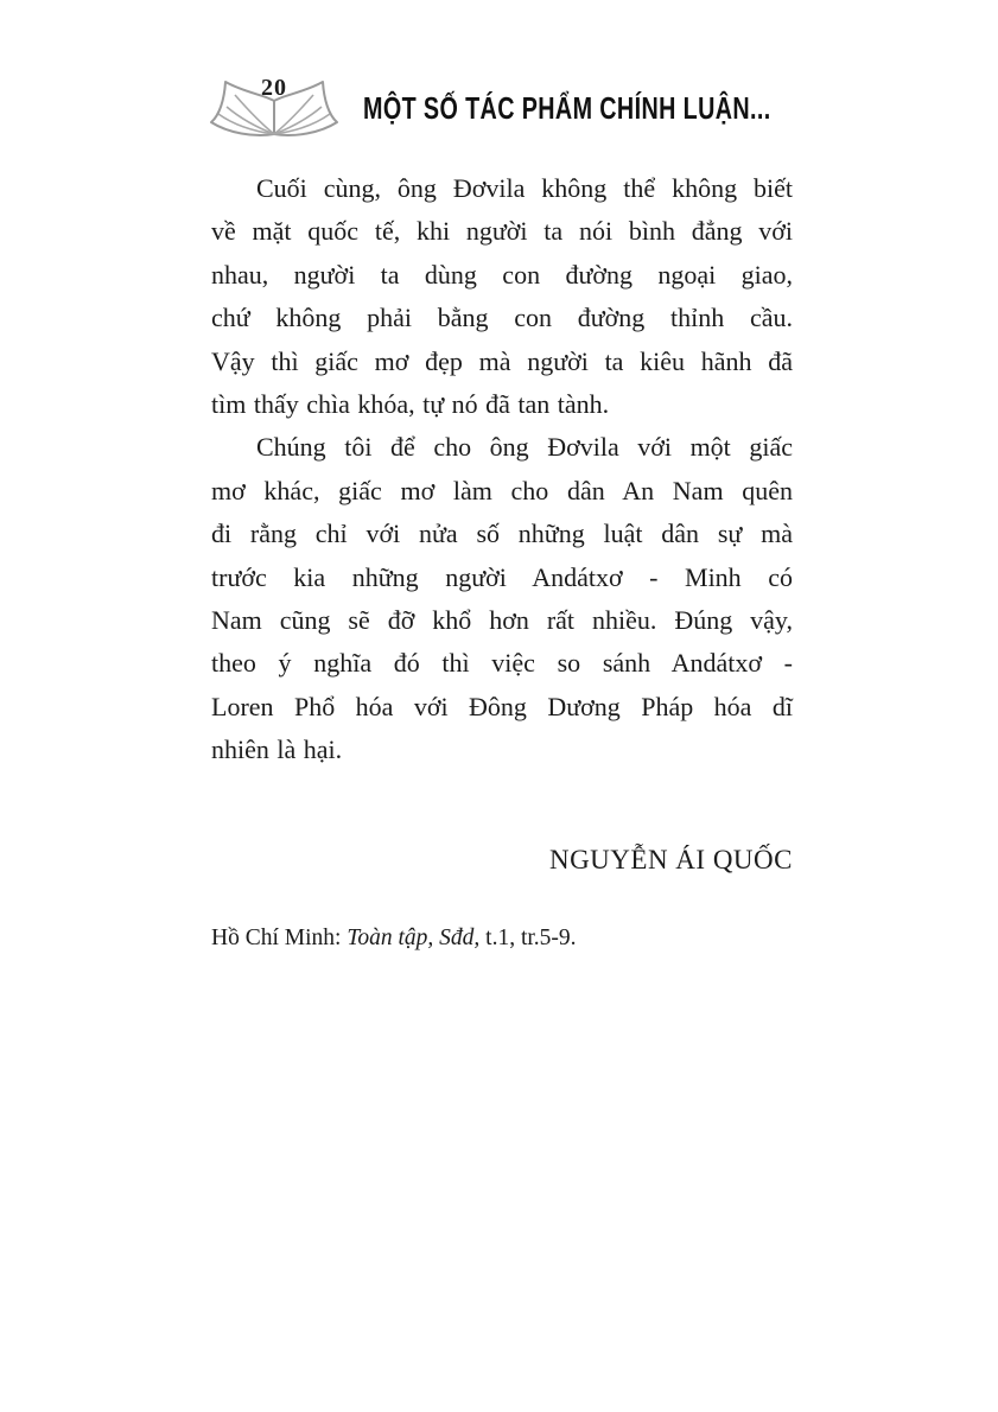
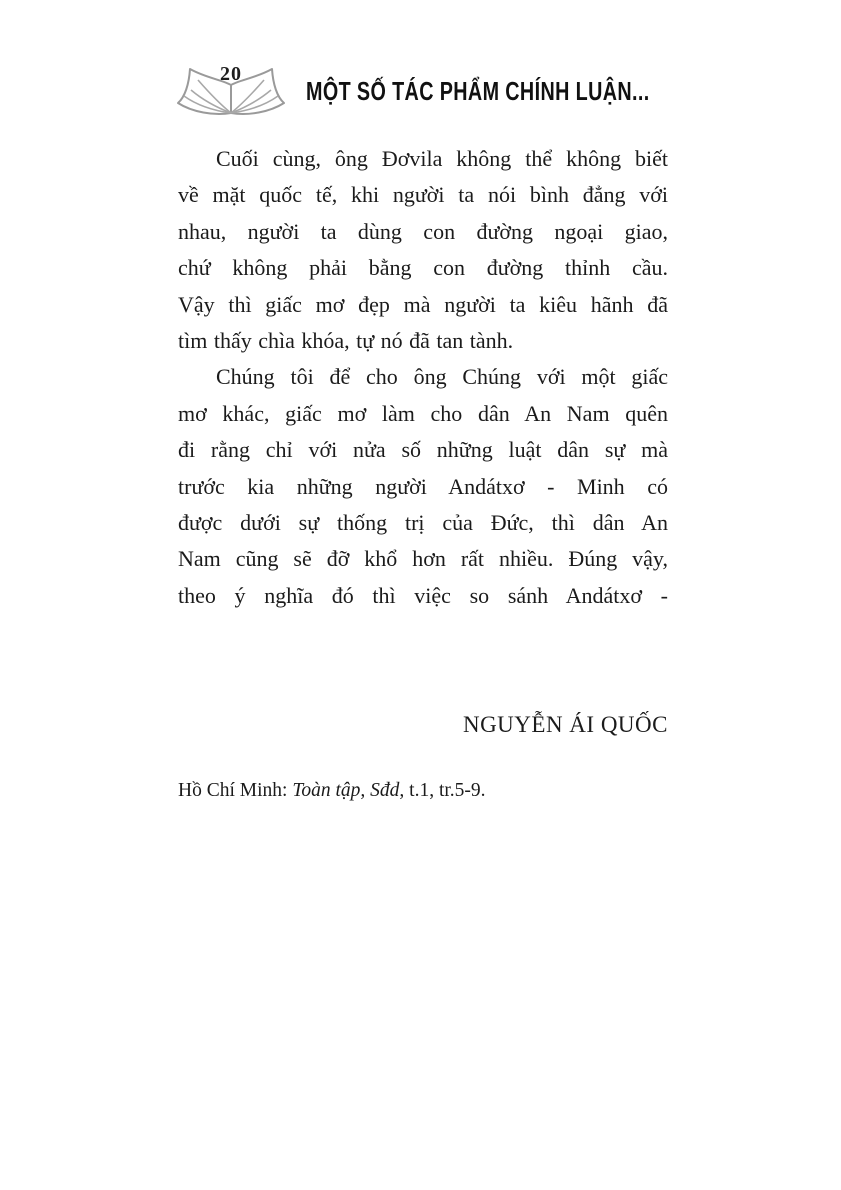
  20
  MỘT SỐ TÁC PHẨM CHÍNH LUẬN...
  Cuối cùng, ông Đơvila không thể không biết
  về mặt quốc tế, khi người ta nói bình đẳng với
  nhau, người ta dùng con đường ngoại giao,
  chứ không phải bằng con đường thỉnh cầu.
  Vậy thì giấc mơ đẹp mà người ta kiêu hãnh đã
  tìm thấy chìa khóa, tự nó đã tan tành.
- Chúng tôi để cho ông Đơvila với một giấc
+ Chúng tôi để cho ông Chúng với một giấc
  mơ khác, giấc mơ làm cho dân An Nam quên
  đi rằng chỉ với nửa số những luật dân sự mà
  trước kia những người Andátxơ - Minh có
+ được dưới sự thống trị của Đức, thì dân An
  Nam cũng sẽ đỡ khổ hơn rất nhiều. Đúng vậy,
  theo ý nghĩa đó thì việc so sánh Andátxơ -
- Loren Phổ hóa với Đông Dương Pháp hóa dĩ
- nhiên là hại.
  NGUYỄN ÁI QUỐC
  Hồ Chí Minh: Toàn tập, Sđd, t.1, tr.5-9.
